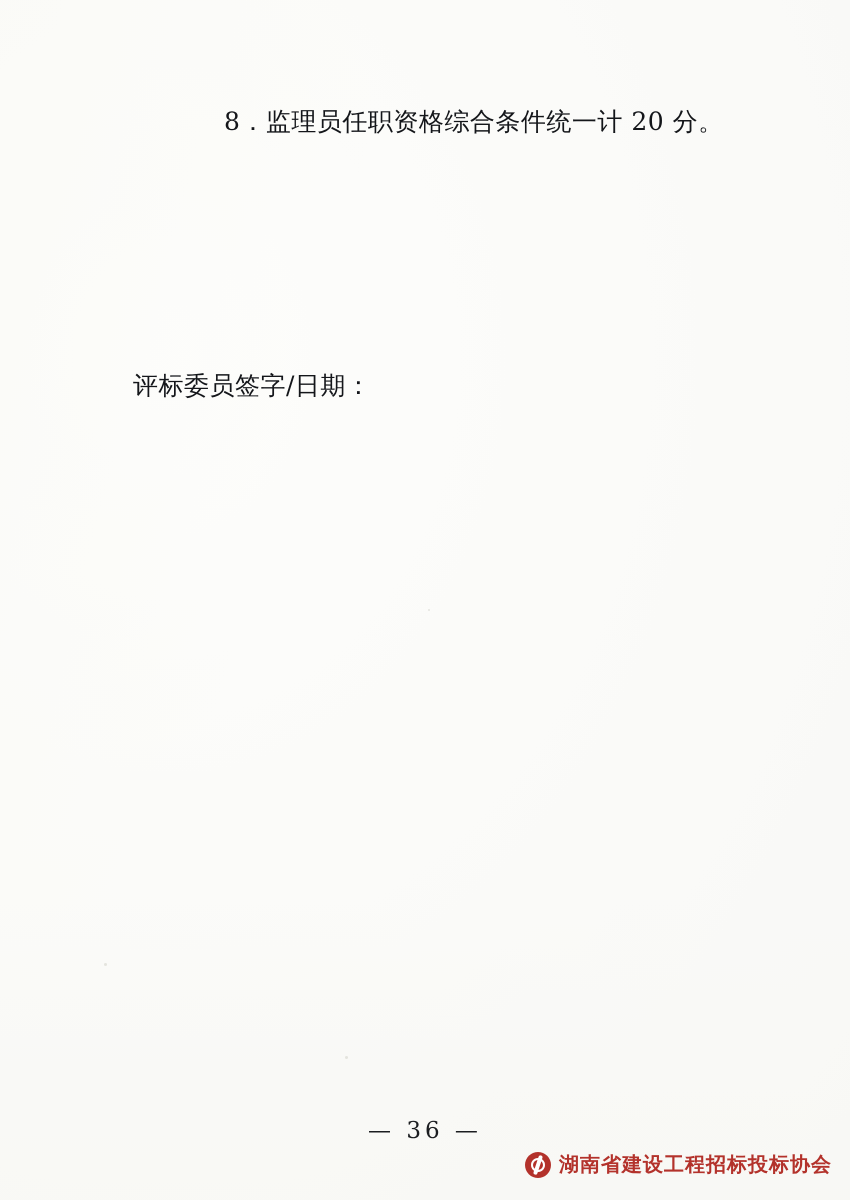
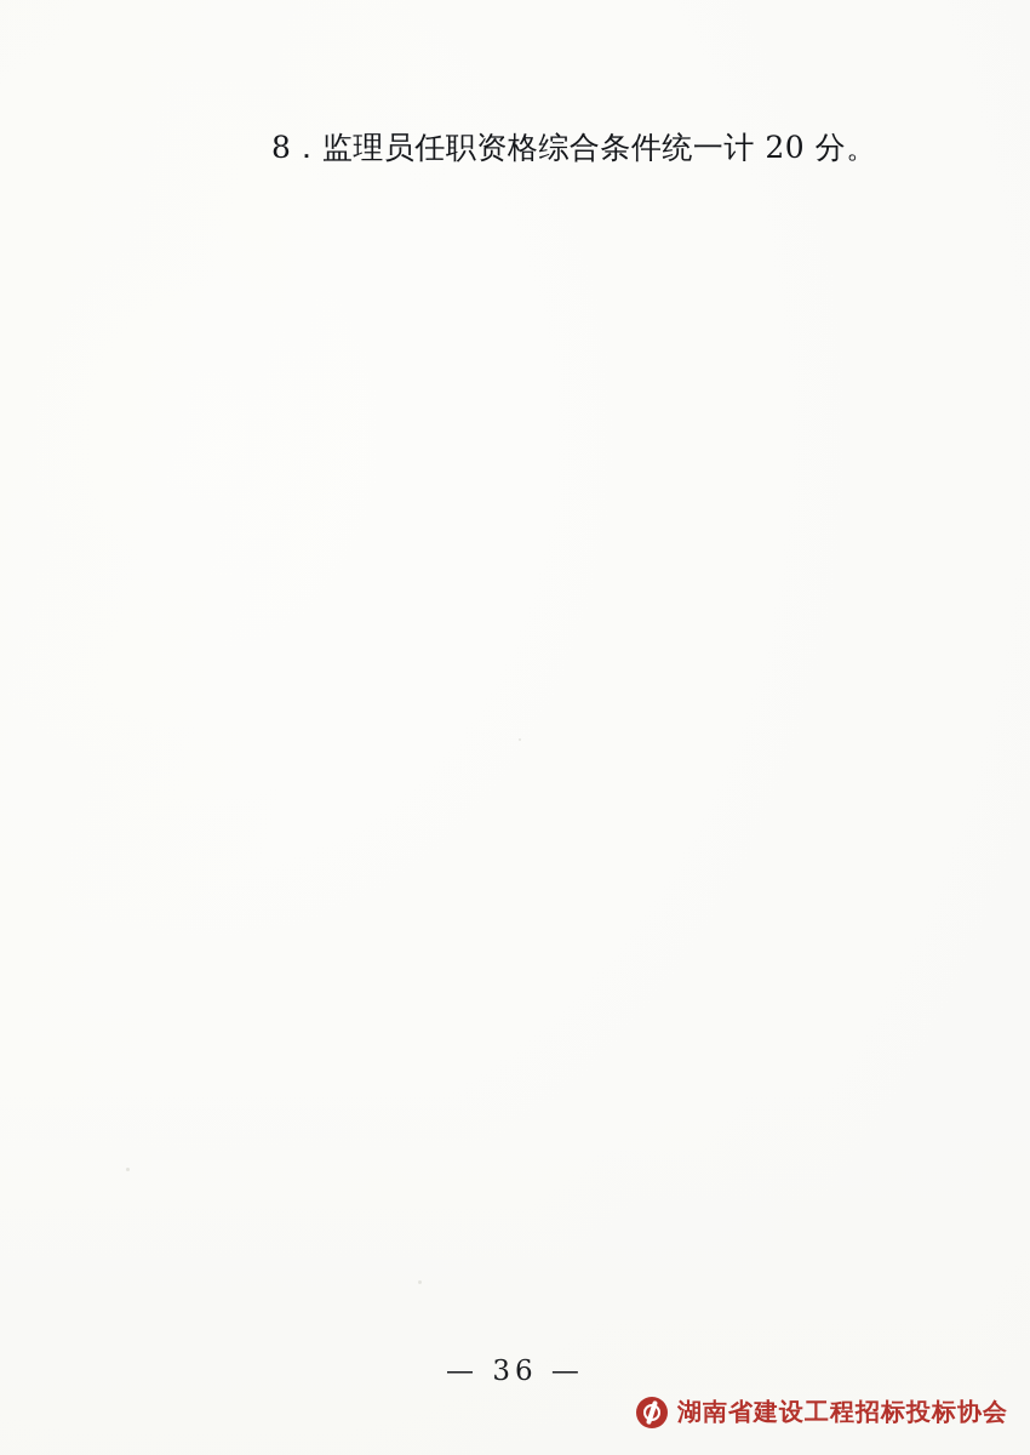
  8．监理员任职资格综合条件统一计 20 分。
- 评标委员签字/日期：
  — 36 —
  湖南省建设工程招标投标协会
